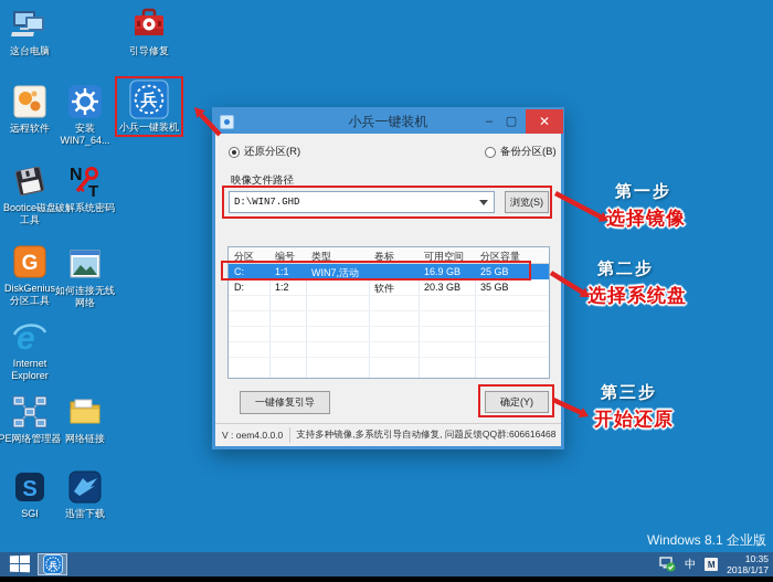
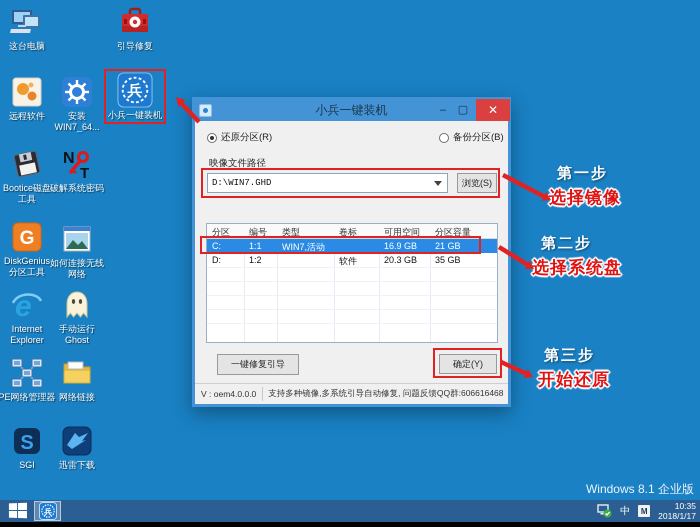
  这台电脑
  引导修复
  远程软件
  安装
  WIN7_64...
  兵
  小兵一键装机
  Bootice磁盘
  工具
  N
  T
  破解系统密码
  G
  DiskGenius
  分区工具
  如何连接无线
  网络
  e
  Internet
  Explorer
+ 手动运行
+ Ghost
  PE网络管理器
  网络链接
  S
  SGI
  迅雷下载
  小兵一键装机
  –
  ▢
  ✕
  还原分区(R)
  备份分区(B)
  映像文件路径
  D:\WIN7.GHD
  浏览(S)
  分区
  编号
  类型
  卷标
  可用空间
  分区容量
  C:
  1:1
  WIN7,活动
  16.9 GB
- 25 GB
+ 21 GB
  D:
  1:2
  软件
  20.3 GB
  35 GB
  一键修复引导
  确定(Y)
  V : oem4.0.0.0
  支持多种镜像,多系统引导自动修复, 问题反馈QQ群:606616468
  第一步
  选择镜像
  第二步
  选择系统盘
  第三步
  开始还原
  Windows 8.1 企业版
  兵
  中
  M
  10:35
  2018/1/17
